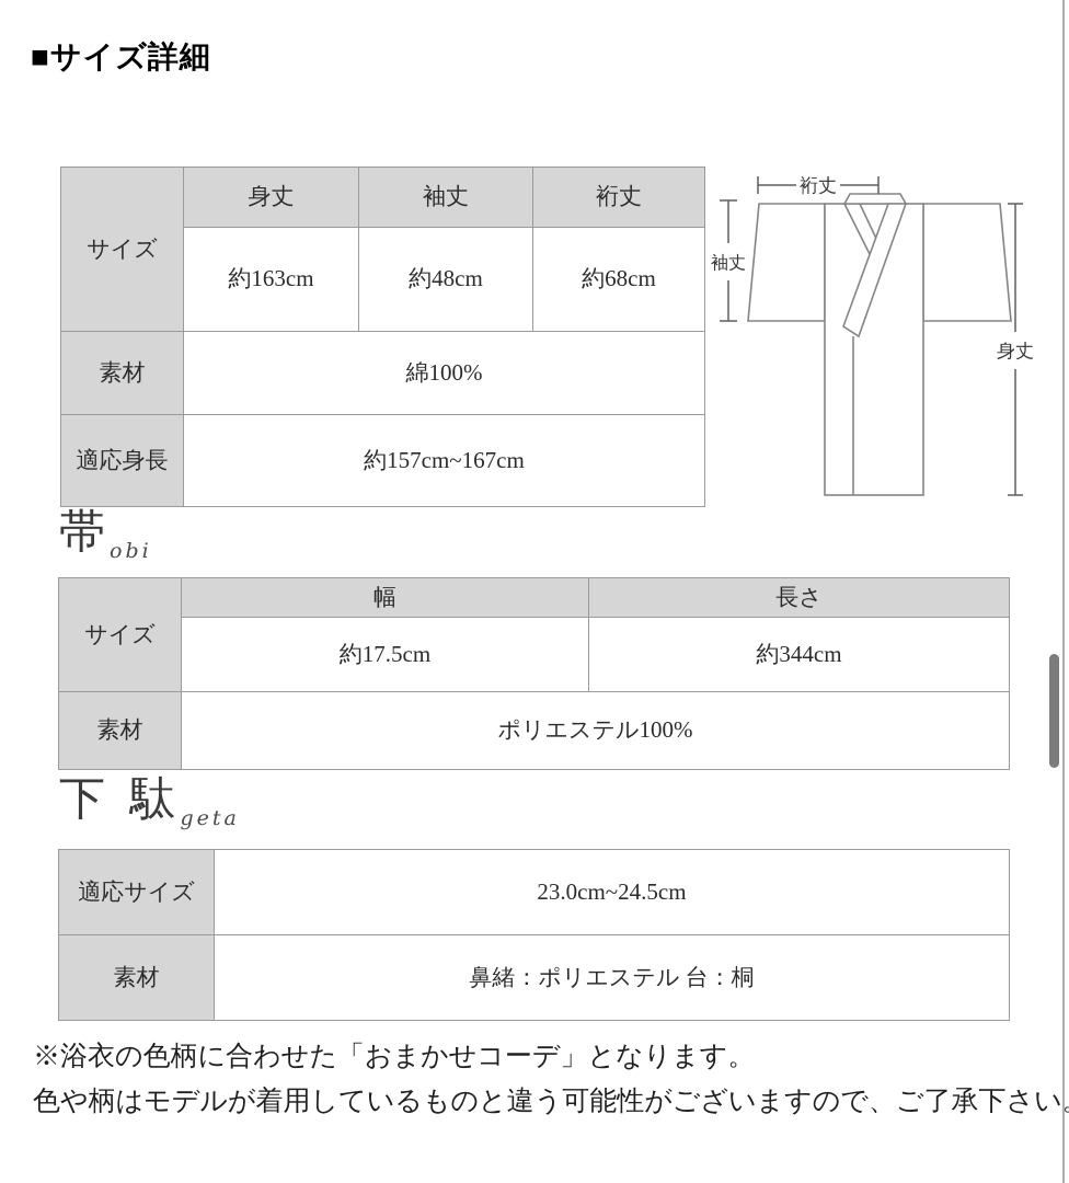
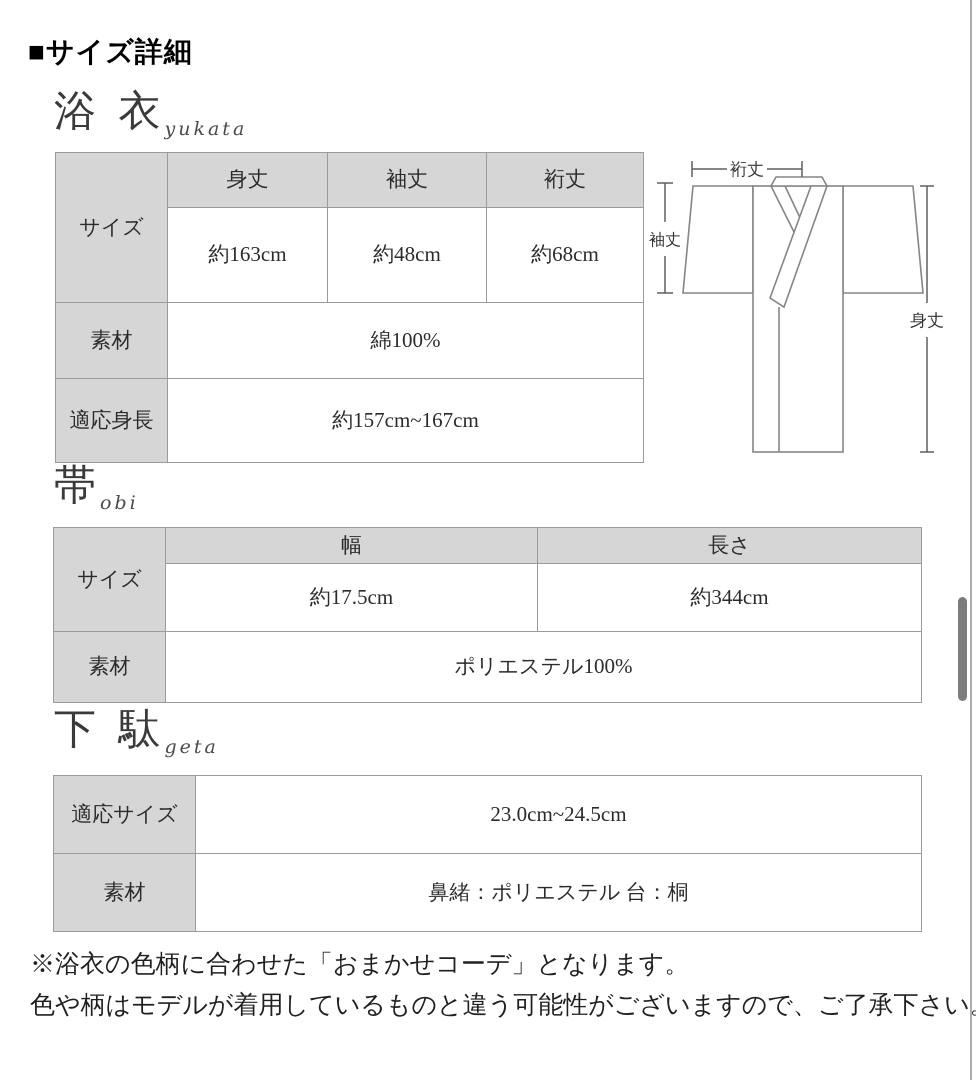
  ■サイズ詳細
+ 浴 衣yukata
  サイズ	身丈	袖丈	裄丈
  約163cm	約48cm	約68cm
  素材	綿100%
  適応身長	約157cm~167cm
  裄丈
  袖丈
  身丈
  帯obi
  サイズ	幅	長さ
  約17.5cm	約344cm
  素材	ポリエステル100%
  下 駄geta
  適応サイズ	23.0cm~24.5cm
  素材	鼻緒：ポリエステル 台：桐
  ※浴衣の色柄に合わせた「おまかせコーデ」となります。
  色や柄はモデルが着用しているものと違う可能性がございますので、ご了承下さい
